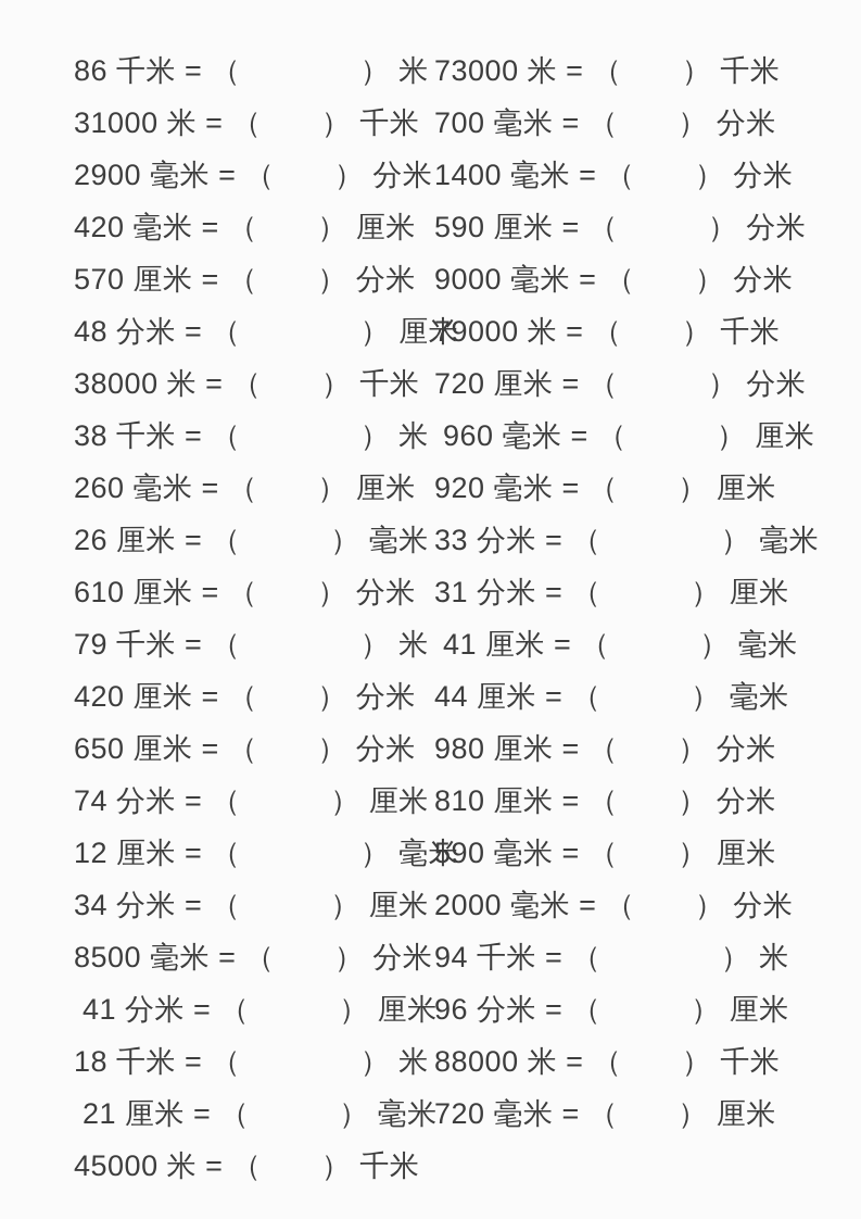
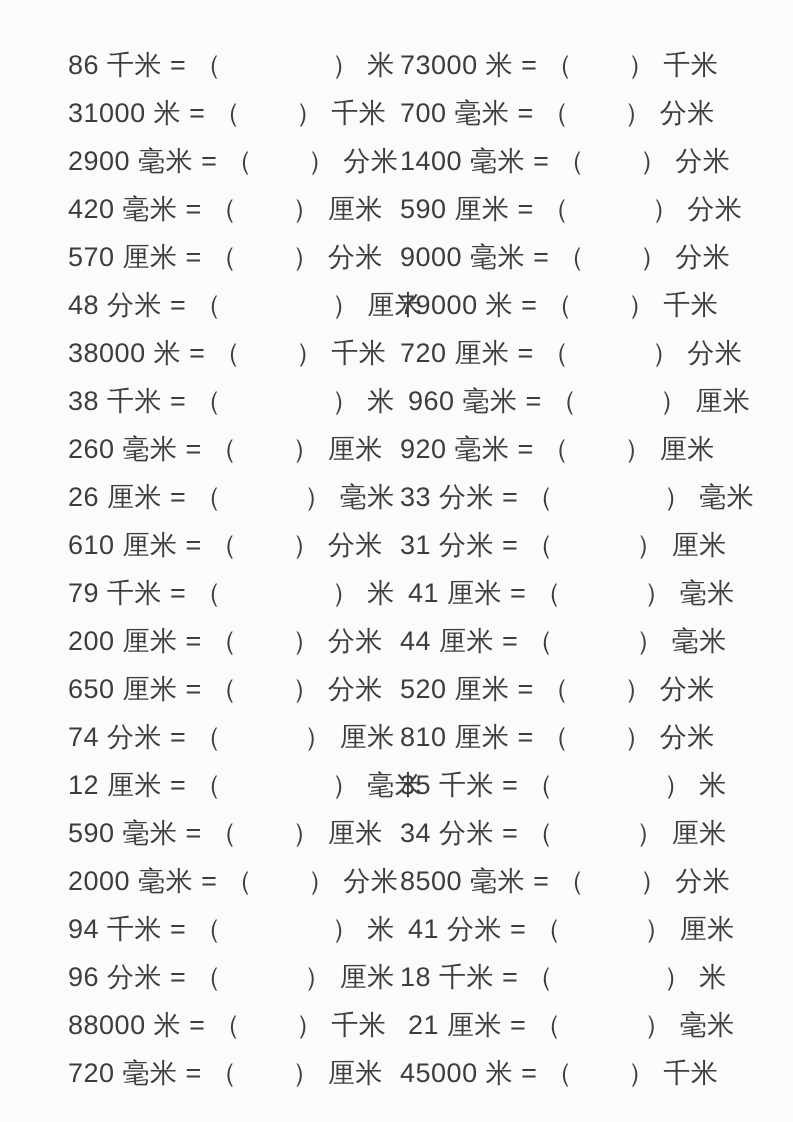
  86 千米 = （ ） 米
  73000 米 = （ ） 千米
  31000 米 = （ ） 千米
  700 毫米 = （ ） 分米
  2900 毫米 = （ ） 分米
  1400 毫米 = （ ） 分米
  420 毫米 = （ ） 厘米
  590 厘米 = （ ） 分米
  570 厘米 = （ ） 分米
  9000 毫米 = （ ） 分米
  48 分米 = （ ） 厘
  79000 米 = （ ） 千米
  38000 米 = （ ） 千米
  720 厘米 = （ ） 分米
  38 千米 = （ ） 米
  960 毫米 = （ ） 厘米
  260 毫米 = （ ） 厘米
  920 毫米 = （ ） 厘米
  26 厘米 = （ ） 毫米
  33 分米 = （ ） 毫米
  610 厘米 = （ ） 分米
  31 分米 = （ ） 厘米
  79 千米 = （ ） 米
  41 厘米 = （ ） 毫米
- 420 厘米 = （ ） 分米
+ 200 厘米 = （ ） 分米
  44 厘米 = （ ） 毫米
  650 厘米 = （ ） 分米
- 980 厘米 = （ ） 分米
+ 520 厘米 = （ ） 分米
  74 分米 = （ ） 厘米
  810 厘米 = （ ） 分米
  12 厘米 = （ ） 毫
+ 35 千米 = （ ） 米
  590 毫米 = （ ） 厘米
  34 分米 = （ ） 厘米
  2000 毫米 = （ ） 分米
  8500 毫米 = （ ） 分米
  94 千米 = （ ） 米
  41 分米 = （ ） 厘米
  96 分米 = （ ） 厘米
  18 千米 = （ ） 米
  88000 米 = （ ） 千米
  21 厘米 = （ ） 毫米
  720 毫米 = （ ） 厘米
  45000 米 = （ ） 千米
